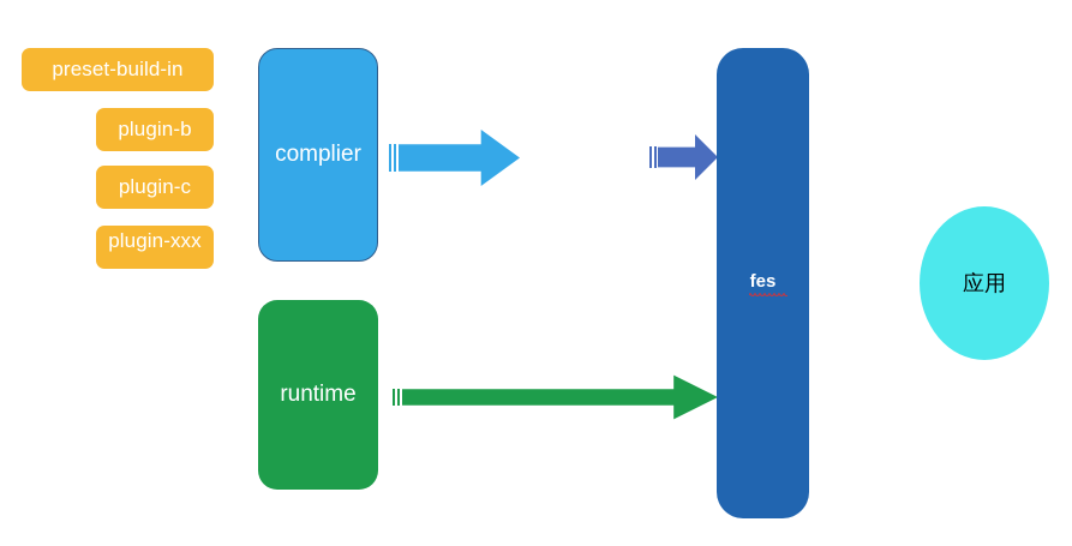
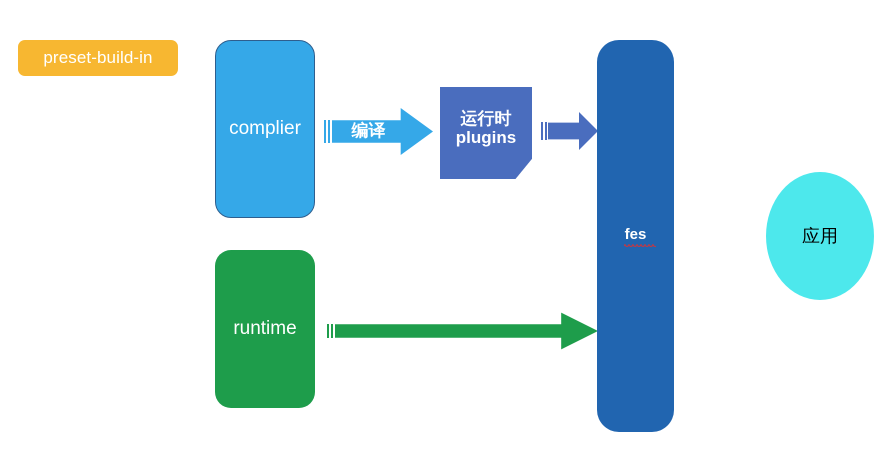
  preset-build-in
- plugin-b
- plugin-c
- plugin-xxx
  complier
  runtime
+ 编译
+ 运行时
+ plugins
  fes
  应用
